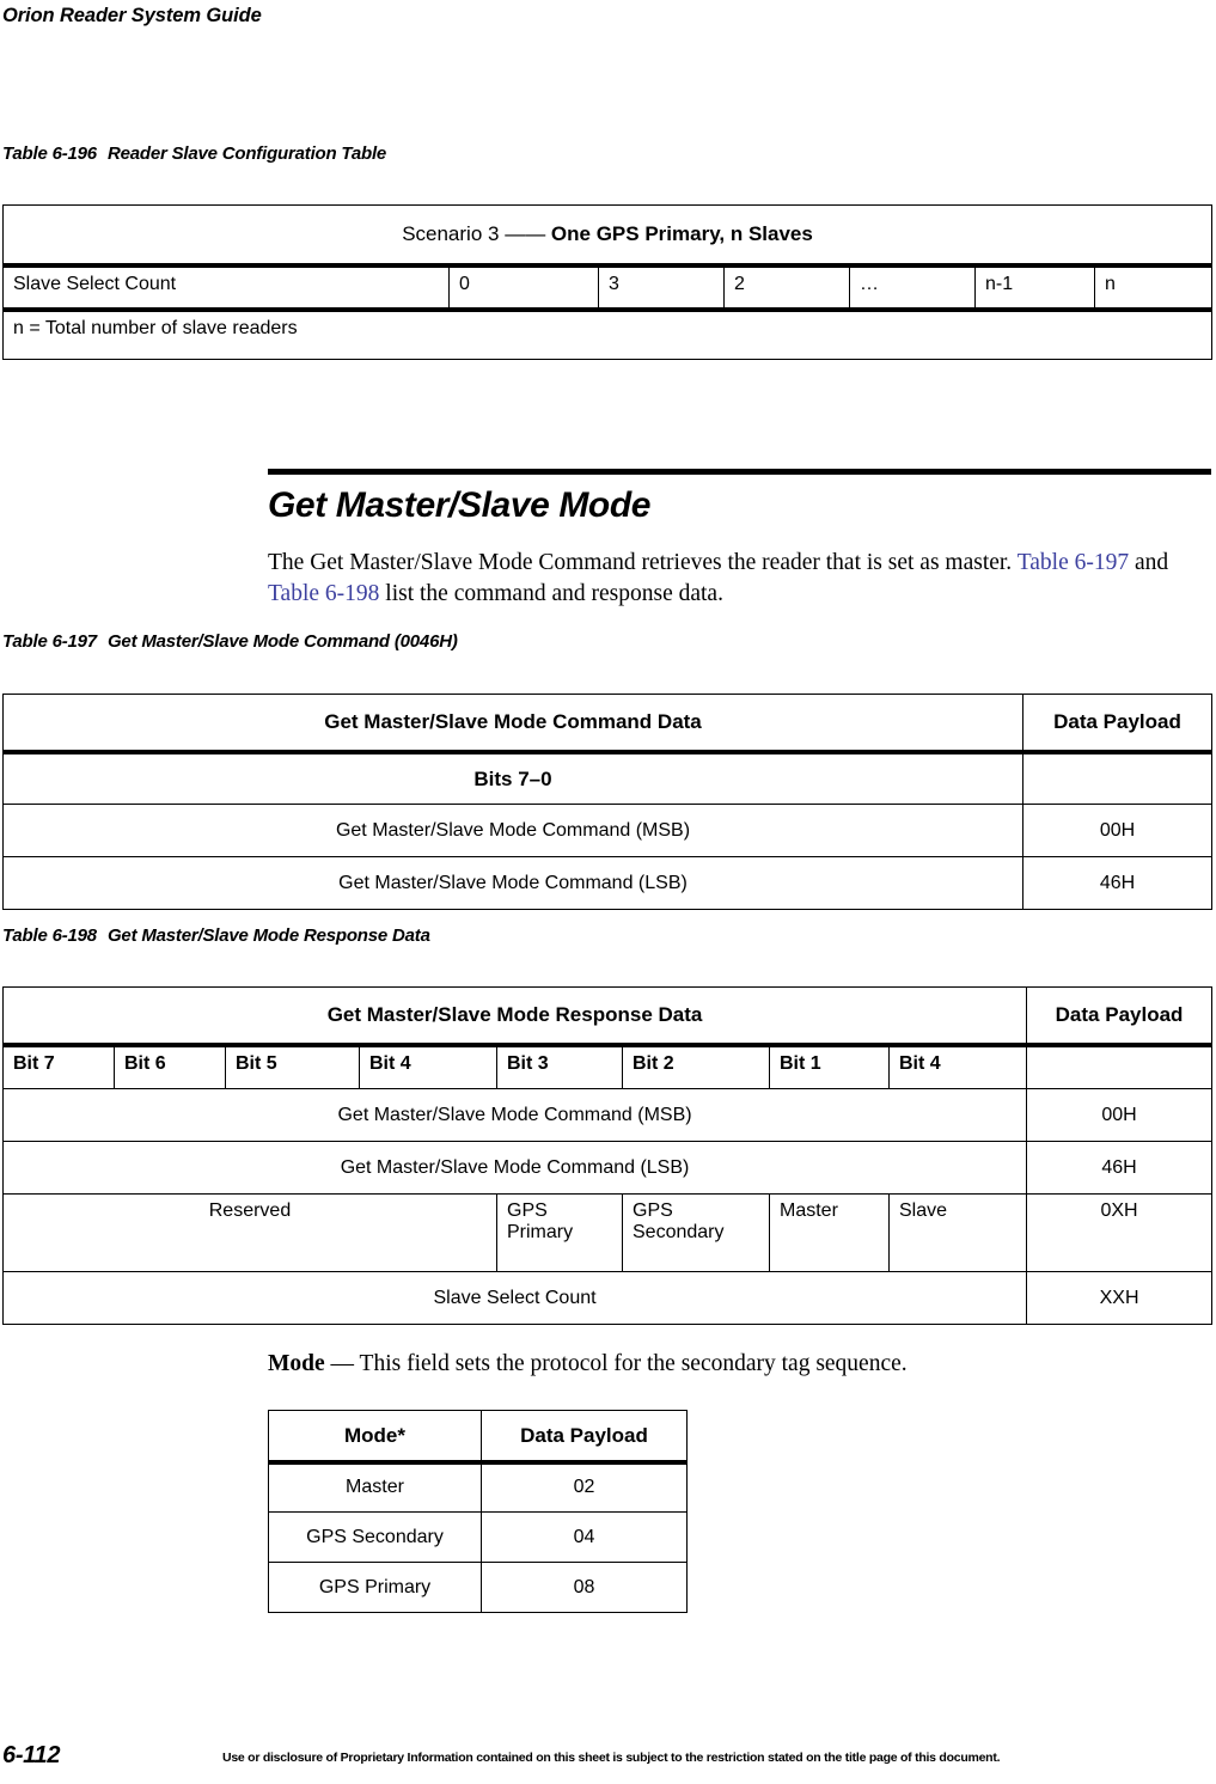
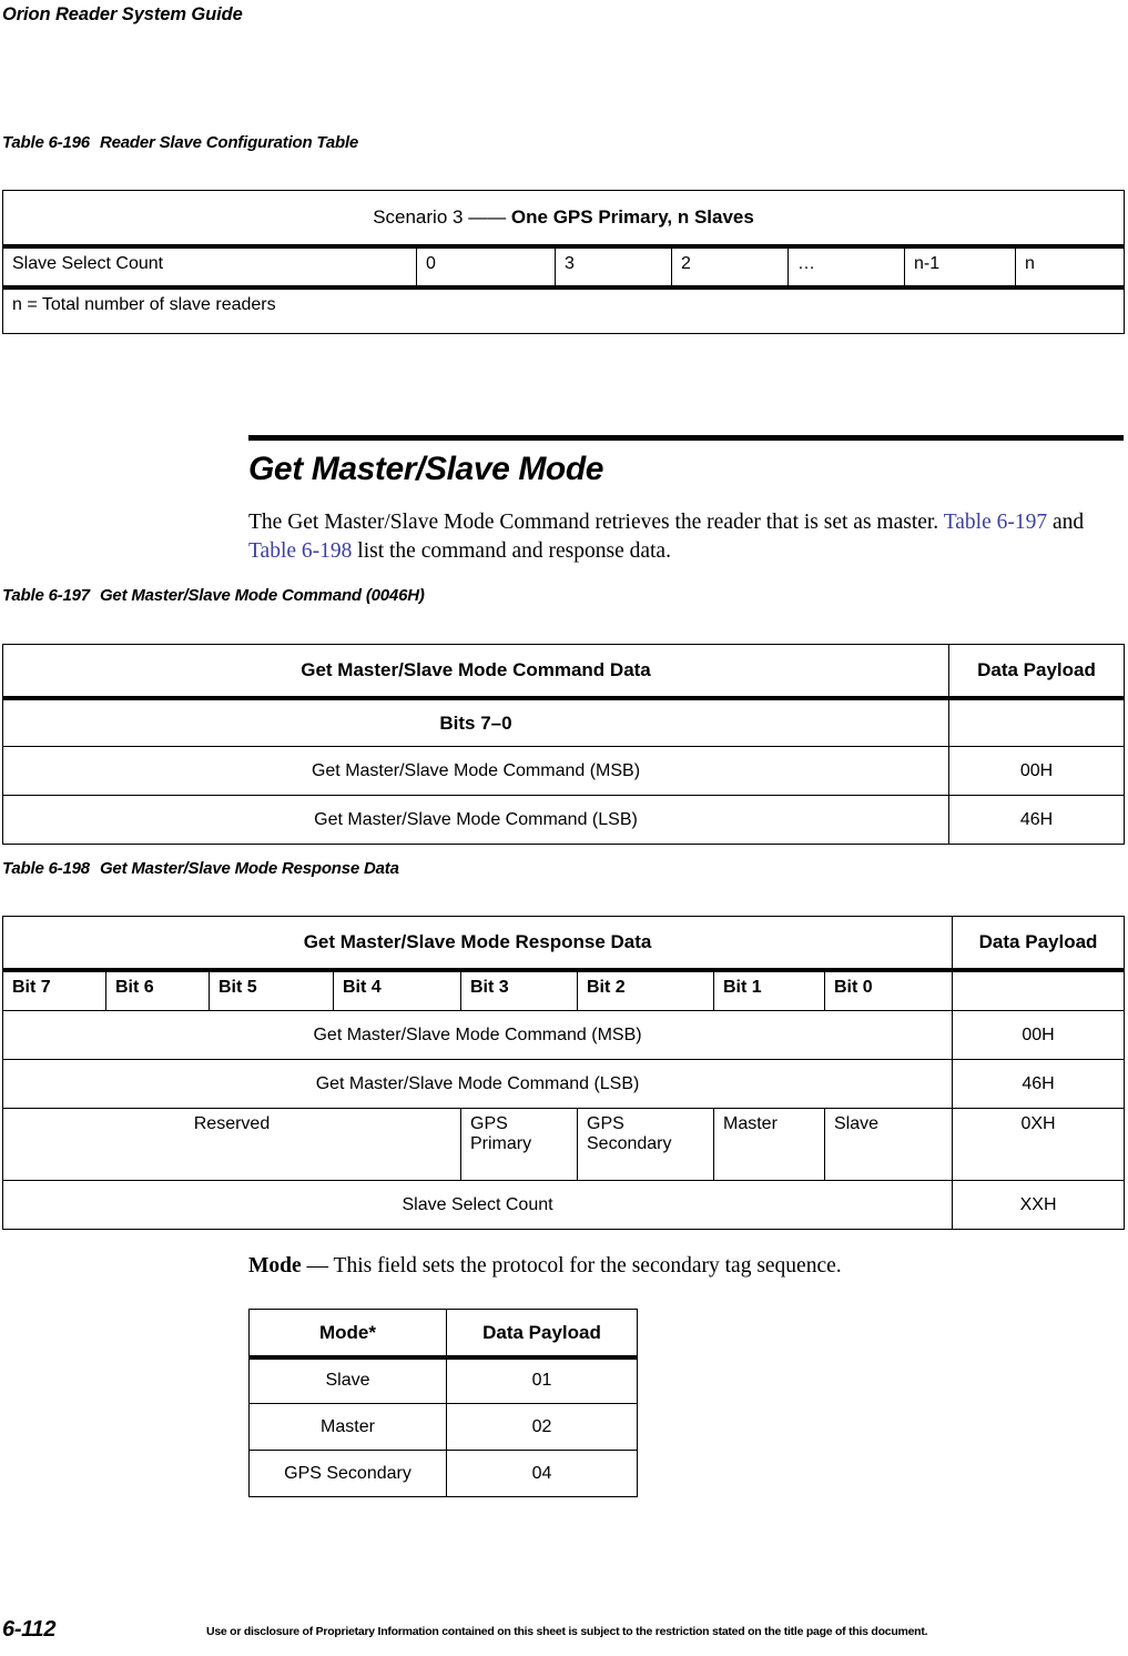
  Orion Reader System Guide
  Table 6-196 Reader Slave Configuration Table
  Scenario 3 —— One GPS Primary, n Slaves
  Slave Select Count	0	3	2	…	n-1	n
  n = Total number of slave readers
  Get Master/Slave Mode
  The Get Master/Slave Mode Command retrieves the reader that is set as master. Table 6-197 and Table 6-198 list the command and response data.
  Table 6-197 Get Master/Slave Mode Command (0046H)
  Get Master/Slave Mode Command Data	Data Payload
  Bits 7–0
  Get Master/Slave Mode Command (MSB)	00H
  Get Master/Slave Mode Command (LSB)	46H
  Table 6-198 Get Master/Slave Mode Response Data
  Get Master/Slave Mode Response Data	Data Payload
- Bit 7	Bit 6	Bit 5	Bit 4	Bit 3	Bit 2	Bit 1	Bit 4
+ Bit 7	Bit 6	Bit 5	Bit 4	Bit 3	Bit 2	Bit 1	Bit 0
  Get Master/Slave Mode Command (MSB)	00H
  Get Master/Slave Mode Command (LSB)	46H
  Reserved	GPS Primary	GPS Secondary	Master	Slave	0XH
  Slave Select Count	XXH
  Mode — This field sets the protocol for the secondary tag sequence.
  Mode*	Data Payload
+ Slave	01
  Master	02
  GPS Secondary	04
- GPS Primary	08
  6-112
  Use or disclosure of Proprietary Information contained on this sheet is subject to the restriction stated on the title page of this document.
